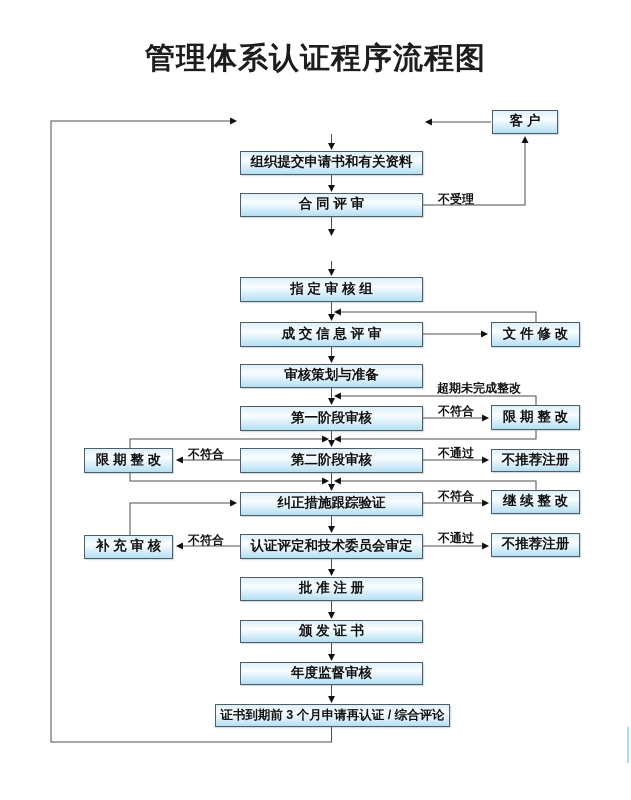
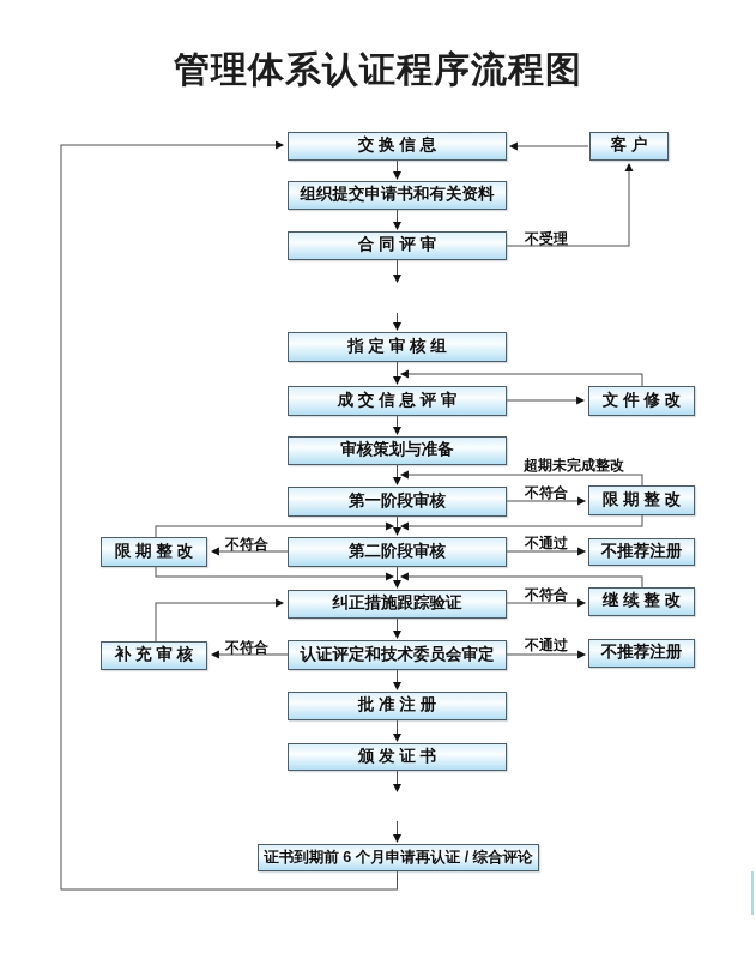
  管理体系认证程序流程图
+ 交 换 信 息
  组织提交申请书和有关资料
  合 同 评 审
  指 定 审 核 组
  成 交 信 息 评 审
  审核策划与准备
  第一阶段审核
  第二阶段审核
  纠正措施跟踪验证
  认证评定和技术委员会审定
  批 准 注 册
  颁 发 证 书
- 年度监督审核
- 证书到期前 3 个月申请再认证 / 综合评论
+ 证书到期前 6 个月申请再认证 / 综合评论
  客 户
  文 件 修 改
  限 期 整 改
  不推荐注册
  继 续 整 改
  不推荐注册
  限 期 整 改
  补 充 审 核
  不受理
  超期未完成整改
  不符合
  不通过
  不符合
  不符合
  不通过
  不符合
